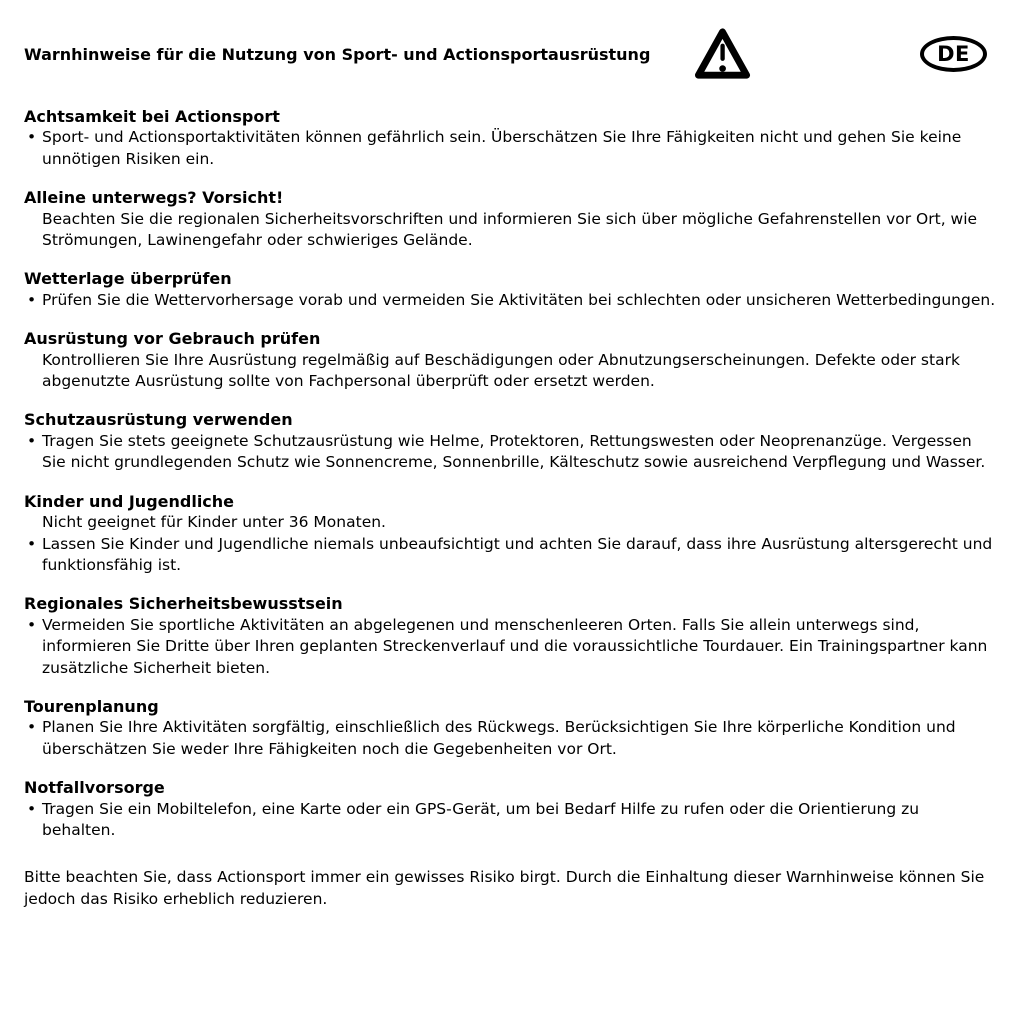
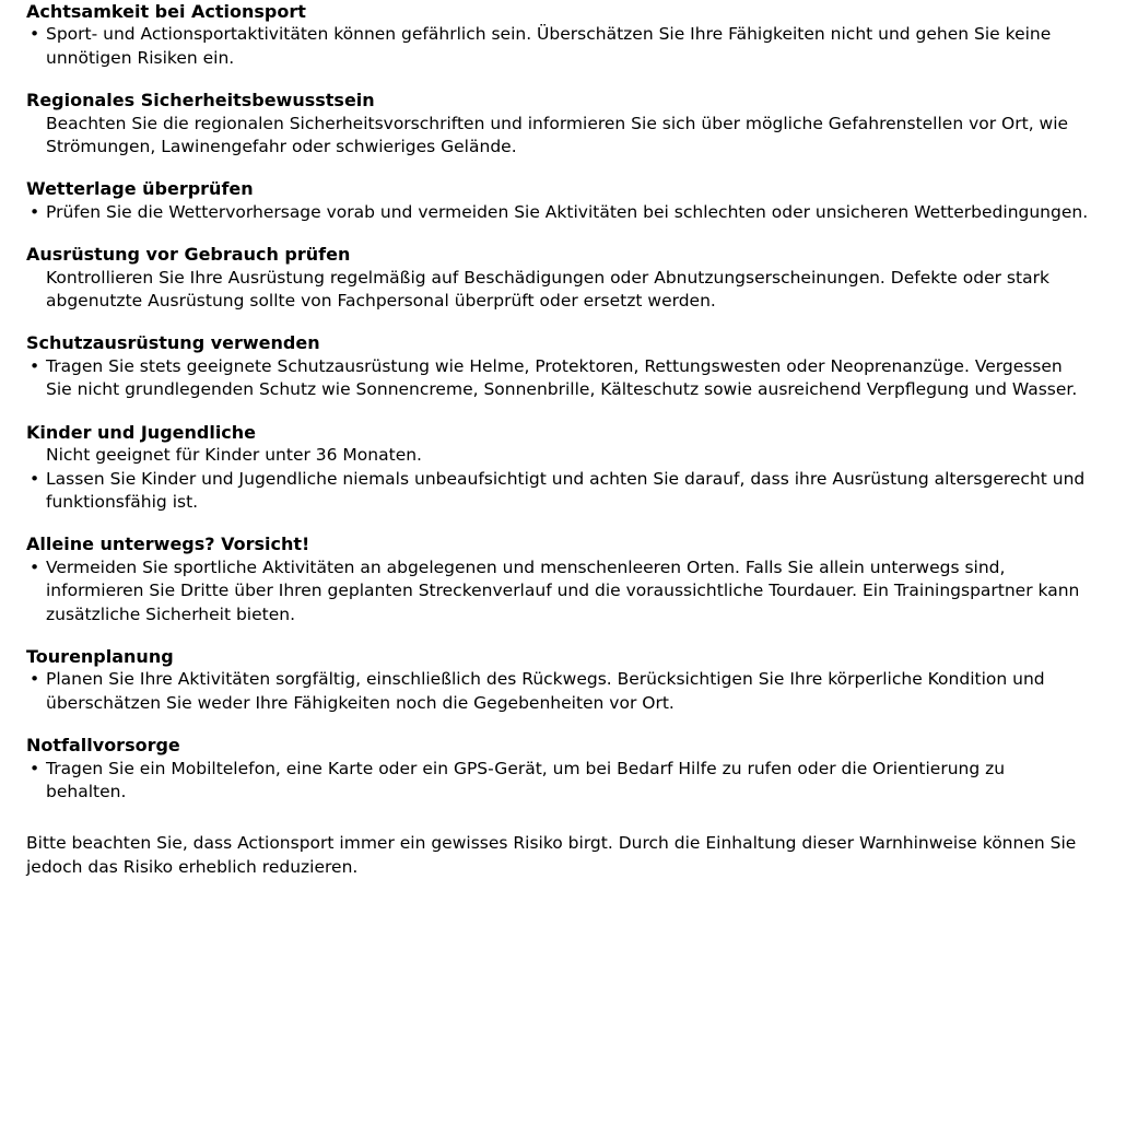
- Warnhinweise für die Nutzung von Sport- und Actionsportausrüstung
- DE
  Achtsamkeit bei Actionsport
  •
  Sport- und Actionsportaktivitäten können gefährlich sein. Überschätzen Sie Ihre Fähigkeiten nicht und gehen Sie keine unnötigen Risiken ein.
- Alleine unterwegs? Vorsicht!
+ Regionales Sicherheitsbewusstsein
  Beachten Sie die regionalen Sicherheitsvorschriften und informieren Sie sich über mögliche Gefahrenstellen vor Ort, wie Strömungen, Lawinengefahr oder schwieriges Gelände.
  Wetterlage überprüfen
  •
  Prüfen Sie die Wettervorhersage vorab und vermeiden Sie Aktivitäten bei schlechten oder unsicheren Wetterbedingungen.
  Ausrüstung vor Gebrauch prüfen
  Kontrollieren Sie Ihre Ausrüstung regelmäßig auf Beschädigungen oder Abnutzungserscheinungen. Defekte oder stark abgenutzte Ausrüstung sollte von Fachpersonal überprüft oder ersetzt werden.
  Schutzausrüstung verwenden
  •
  Tragen Sie stets geeignete Schutzausrüstung wie Helme, Protektoren, Rettungswesten oder Neoprenanzüge. Vergessen Sie nicht grundlegenden Schutz wie Sonnencreme, Sonnenbrille, Kälteschutz sowie ausreichend Verpflegung und Wasser.
  Kinder und Jugendliche
  Nicht geeignet für Kinder unter 36 Monaten.
  •
  Lassen Sie Kinder und Jugendliche niemals unbeaufsichtigt und achten Sie darauf, dass ihre Ausrüstung altersgerecht und funktionsfähig ist.
- Regionales Sicherheitsbewusstsein
+ Alleine unterwegs? Vorsicht!
  •
  Vermeiden Sie sportliche Aktivitäten an abgelegenen und menschenleeren Orten. Falls Sie allein unterwegs sind, informieren Sie Dritte über Ihren geplanten Streckenverlauf und die voraussichtliche Tourdauer. Ein Trainingspartner kann zusätzliche Sicherheit bieten.
  Tourenplanung
  •
  Planen Sie Ihre Aktivitäten sorgfältig, einschließlich des Rückwegs. Berücksichtigen Sie Ihre körperliche Kondition und überschätzen Sie weder Ihre Fähigkeiten noch die Gegebenheiten vor Ort.
  Notfallvorsorge
  •
  Tragen Sie ein Mobiltelefon, eine Karte oder ein GPS-Gerät, um bei Bedarf Hilfe zu rufen oder die Orientierung zu behalten.
  Bitte beachten Sie, dass Actionsport immer ein gewisses Risiko birgt. Durch die Einhaltung dieser Warnhinweise können Sie jedoch das Risiko erheblich reduzieren.
